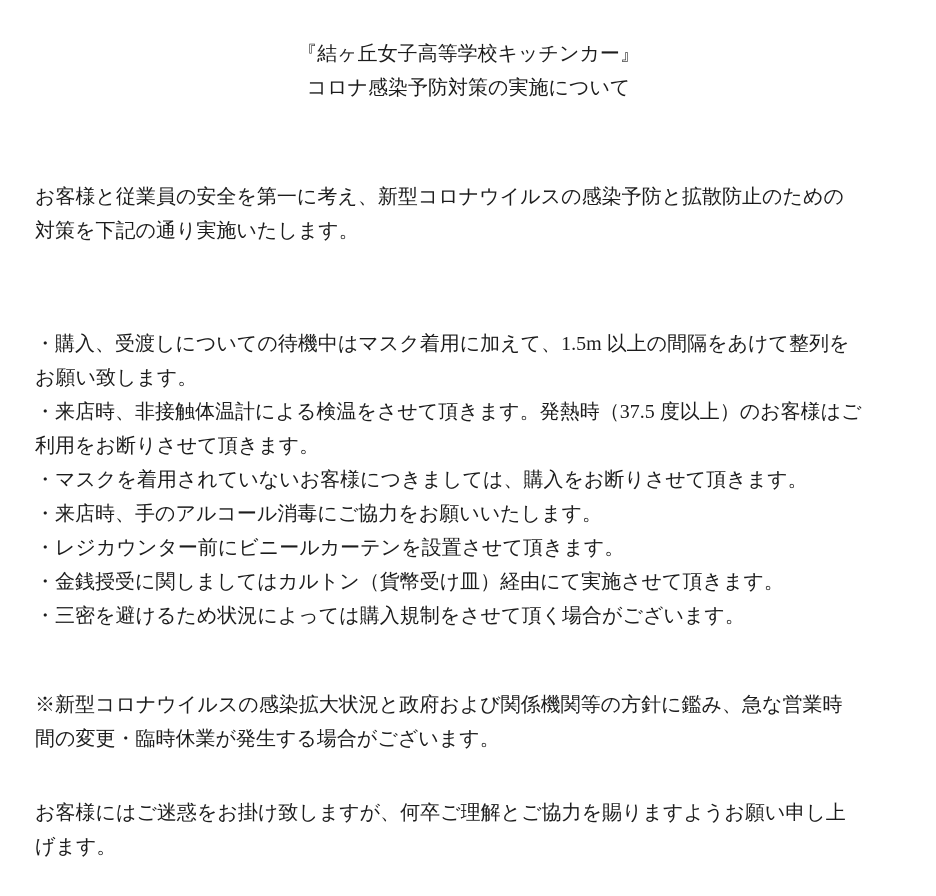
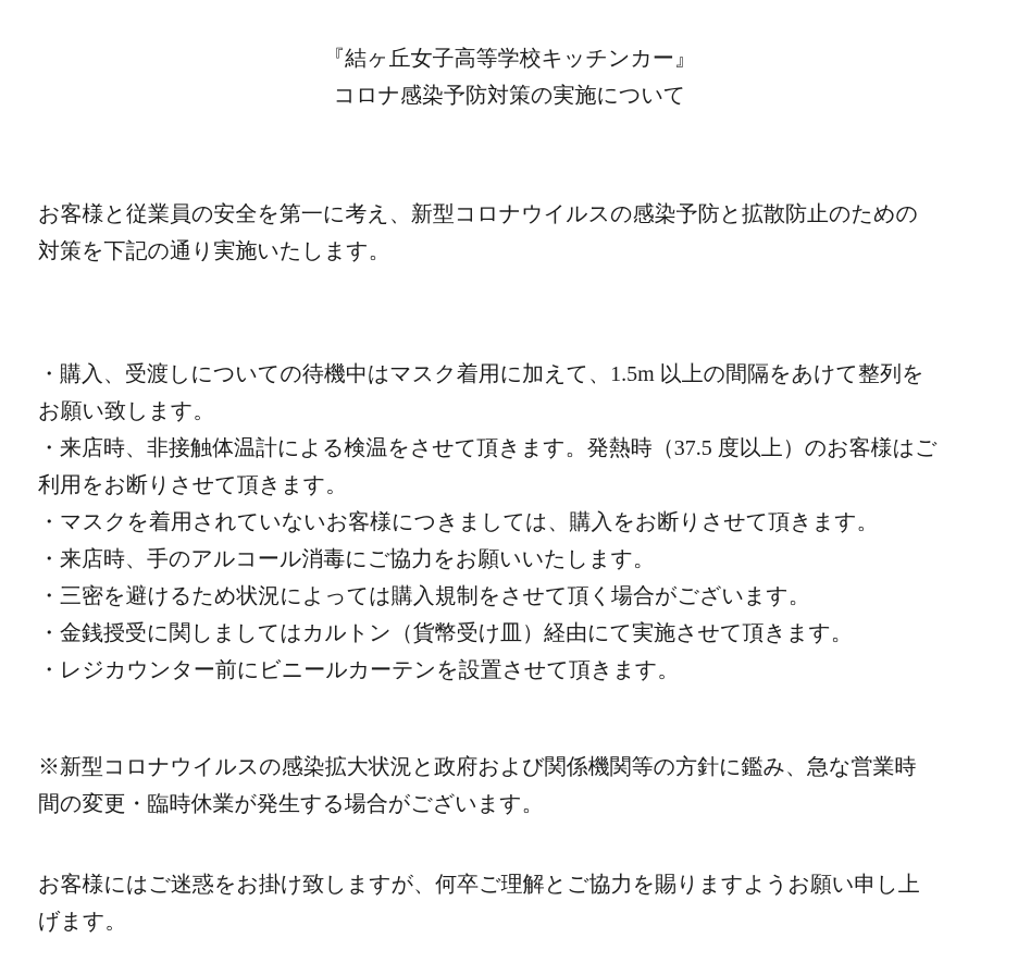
  『結ヶ丘女子高等学校キッチンカー』
  コロナ感染予防対策の実施について
  お客様と従業員の安全を第一に考え、新型コロナウイルスの感染予防と拡散防止のための
  対策を下記の通り実施いたします。
  ・購入、受渡しについての待機中はマスク着用に加えて、1.5m 以上の間隔をあけて整列を
  お願い致します。
  ・来店時、非接触体温計による検温をさせて頂きます。発熱時（37.5 度以上）のお客様はご
  利用をお断りさせて頂きます。
  ・マスクを着用されていないお客様につきましては、購入をお断りさせて頂きます。
  ・来店時、手のアルコール消毒にご協力をお願いいたします。
- ・レジカウンター前にビニールカーテンを設置させて頂きます。
+ ・三密を避けるため状況によっては購入規制をさせて頂く場合がございます。
  ・金銭授受に関しましてはカルトン（貨幣受け皿）経由にて実施させて頂きます。
- ・三密を避けるため状況によっては購入規制をさせて頂く場合がございます。
+ ・レジカウンター前にビニールカーテンを設置させて頂きます。
  ※新型コロナウイルスの感染拡大状況と政府および関係機関等の方針に鑑み、急な営業時
  間の変更・臨時休業が発生する場合がございます。
  お客様にはご迷惑をお掛け致しますが、何卒ご理解とご協力を賜りますようお願い申し上
  げます。
